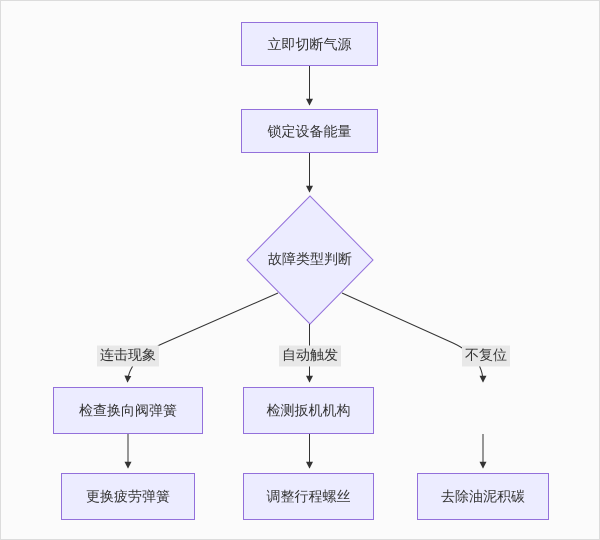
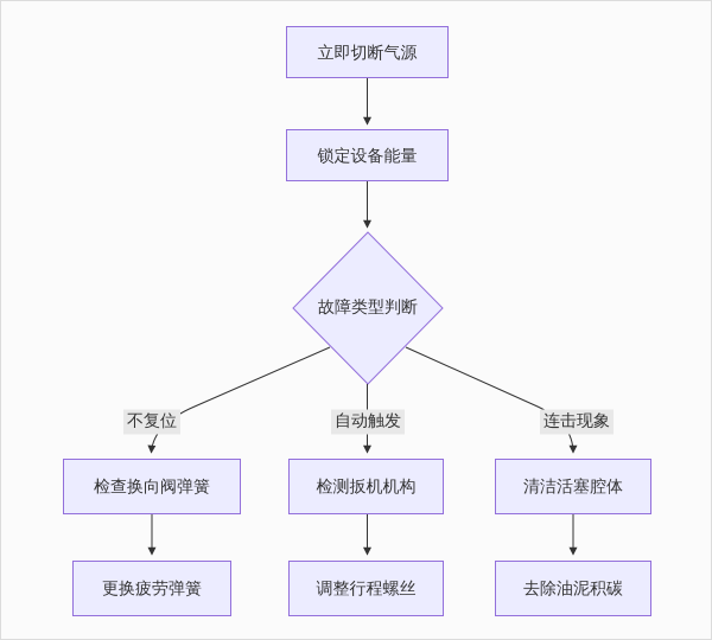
  立即切断气源
  锁定设备能量
  故障类型判断
  检查换向阀弹簧
  检测扳机机构
+ 清洁活塞腔体
  更换疲劳弹簧
  调整行程螺丝
  去除油泥积碳
- 连击现象
+ 不复位
  自动触发
- 不复位
+ 连击现象
